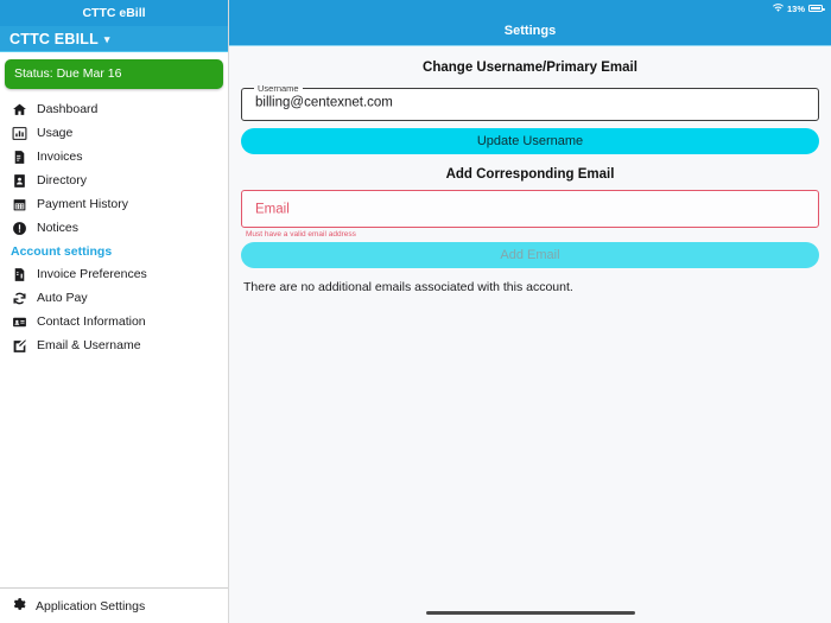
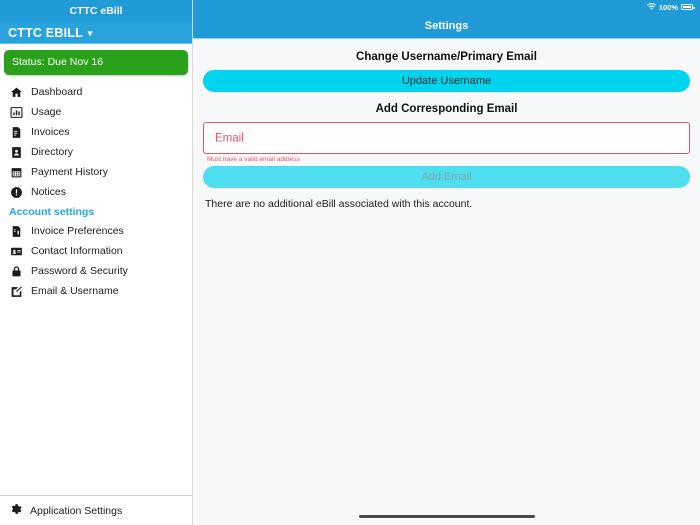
  CTTC eBill
  CTTC EBILL
  ▾
- Status: Due Mar 16
+ Status: Due Nov 16
  Dashboard
  Usage
  Invoices
  Directory
  Payment History
  Notices
  Account settings
  Invoice Preferences
- Auto Pay
  Contact Information
+ Password & Security
  Email & Username
  Application Settings
- 13%
+ 100%
  Settings
  Change Username/Primary Email
- Username
- billing@centexnet.com
  Update Username
  Add Corresponding Email
  Email
  Add Email
- There are no additional emails associated with this account.
+ There are no additional eBill associated with this account.
